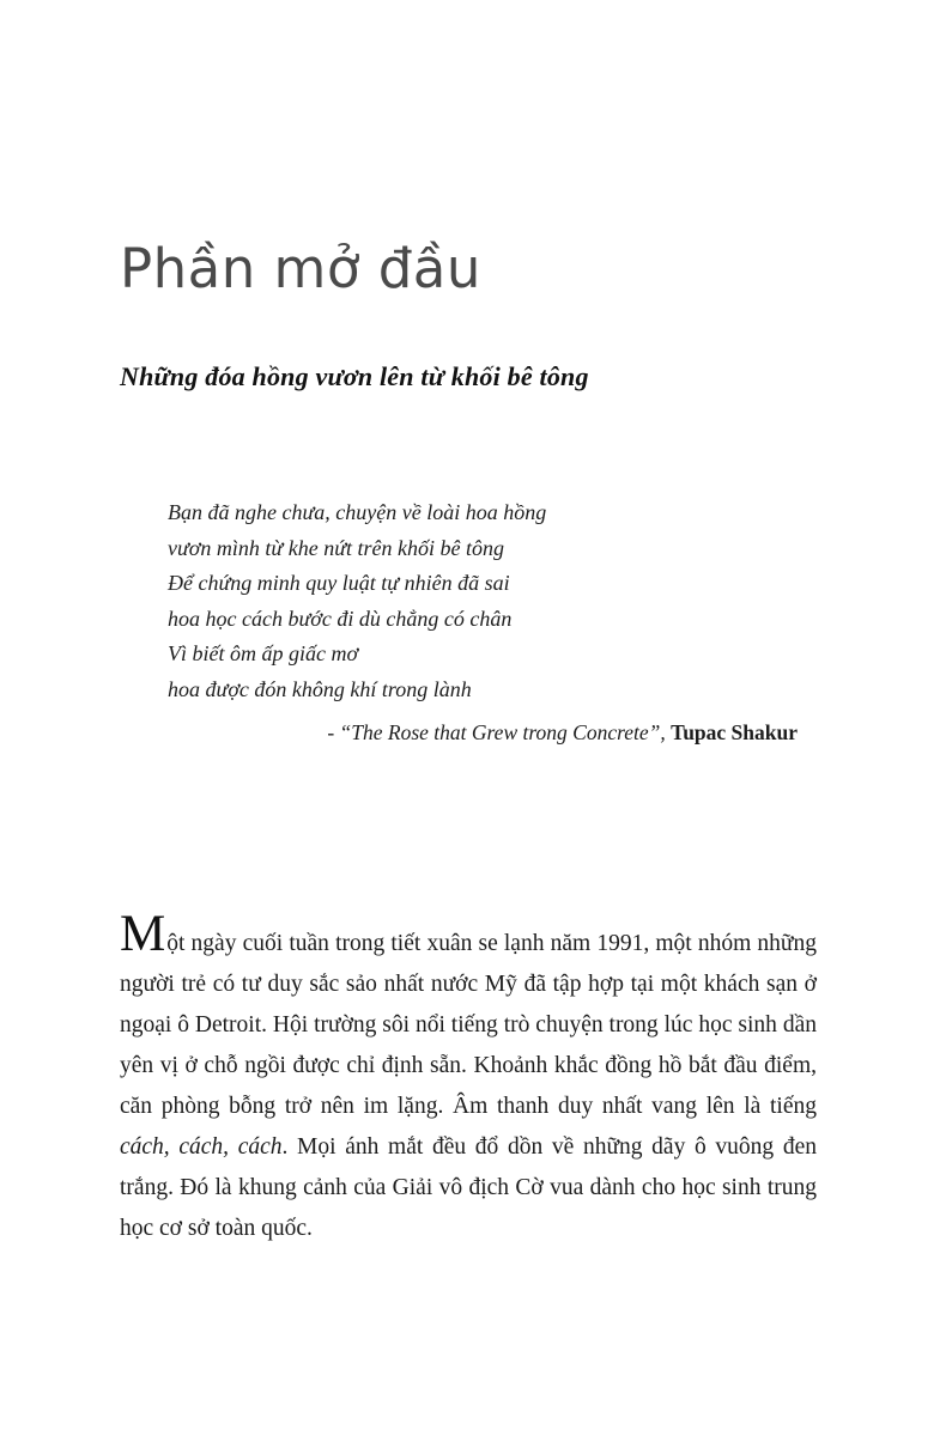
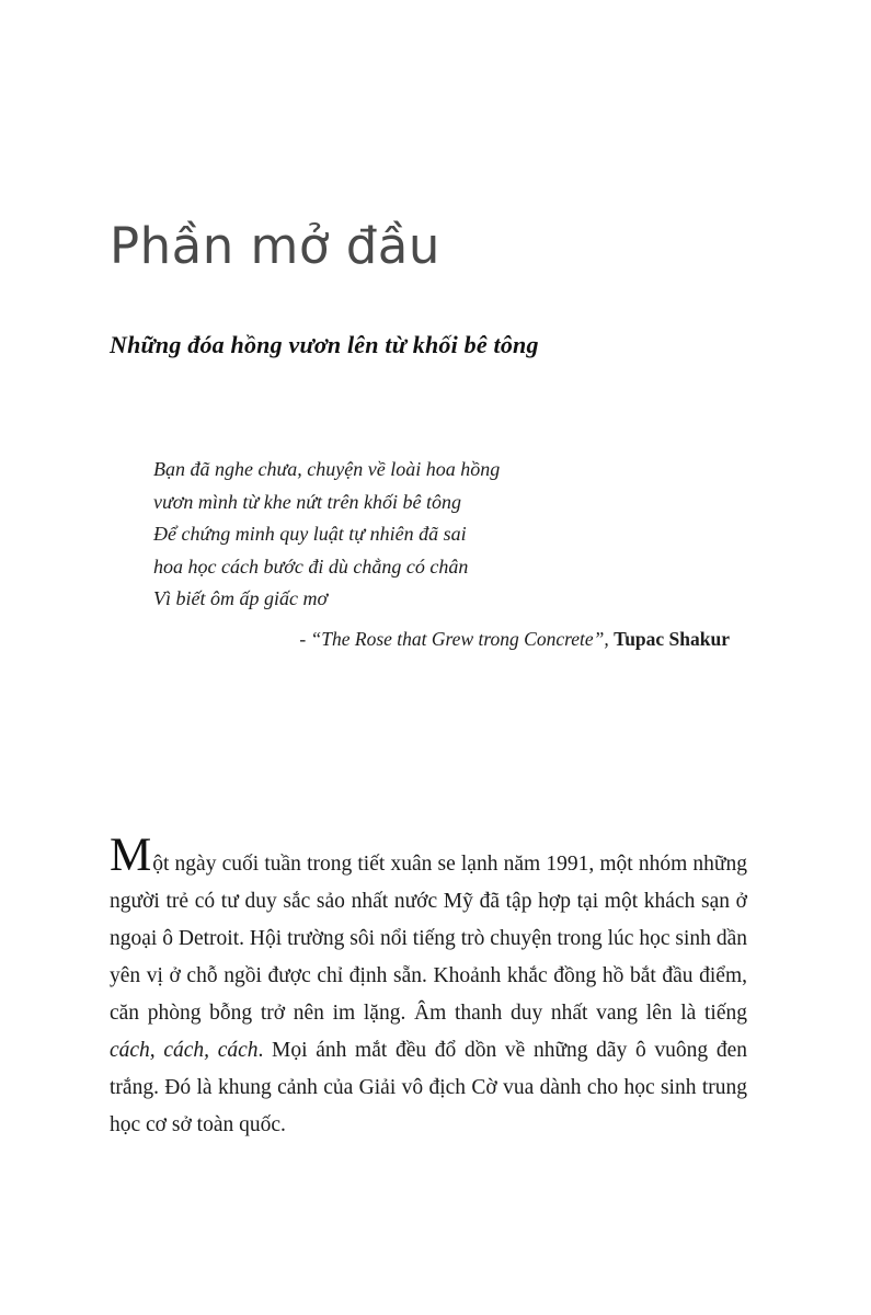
  Phần mở đầu
  Những đóa hồng vươn lên từ khối bê tông
  Bạn đã nghe chưa, chuyện về loài hoa hồng
  vươn mình từ khe nứt trên khối bê tông
  Để chứng minh quy luật tự nhiên đã sai
  hoa học cách bước đi dù chẳng có chân
  Vì biết ôm ấp giấc mơ
- hoa được đón không khí trong lành
  - “The Rose that Grew trong Concrete”, Tupac Shakur
  Một ngày cuối tuần trong tiết xuân se lạnh năm 1991, một nhóm những người trẻ có tư duy sắc sảo nhất nước Mỹ đã tập hợp tại một khách sạn ở ngoại ô Detroit. Hội trường sôi nổi tiếng trò chuyện trong lúc học sinh dần yên vị ở chỗ ngồi được chỉ định sẵn. Khoảnh khắc đồng hồ bắt đầu điểm, căn phòng bỗng trở nên im lặng. Âm thanh duy nhất vang lên là tiếng cách, cách, cách. Mọi ánh mắt đều đổ dồn về những dãy ô vuông đen trắng. Đó là khung cảnh của Giải vô địch Cờ vua dành cho học sinh trung học cơ sở toàn quốc.
